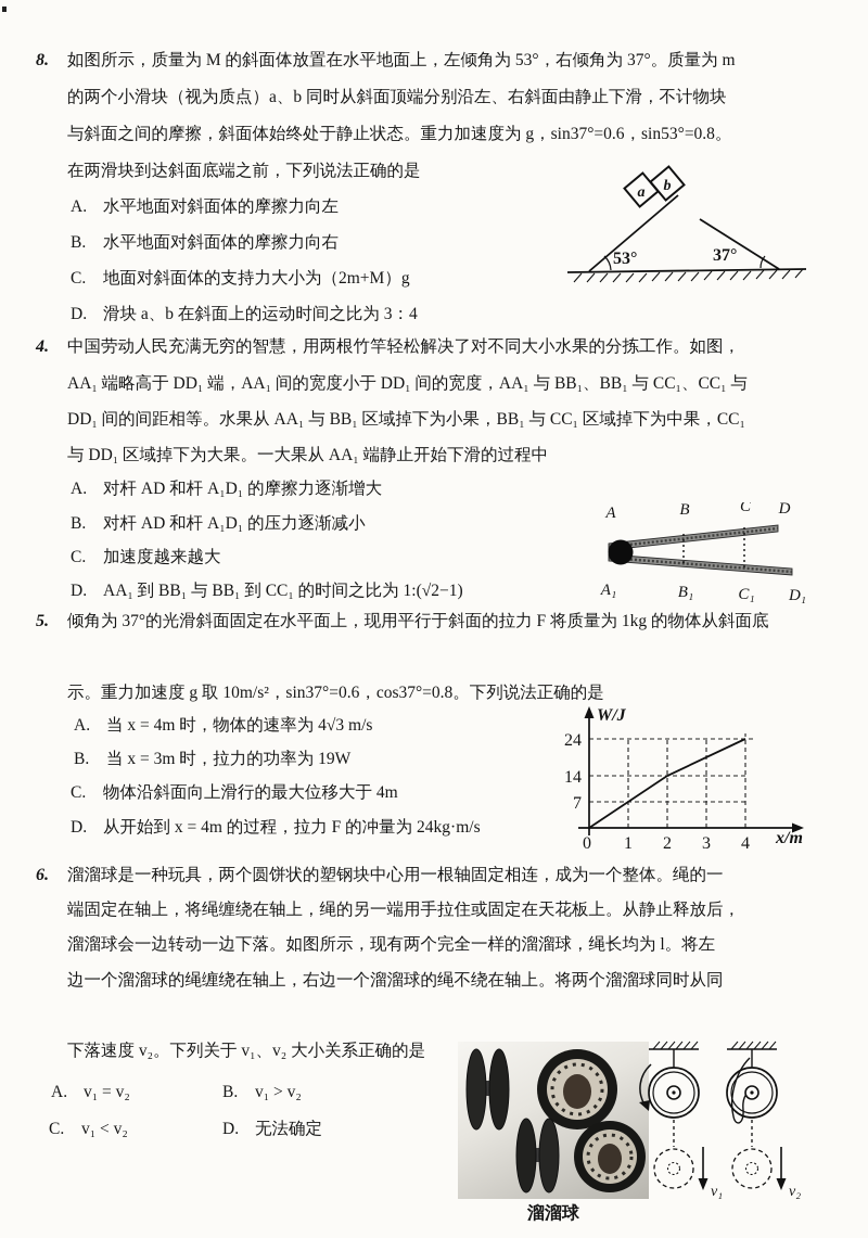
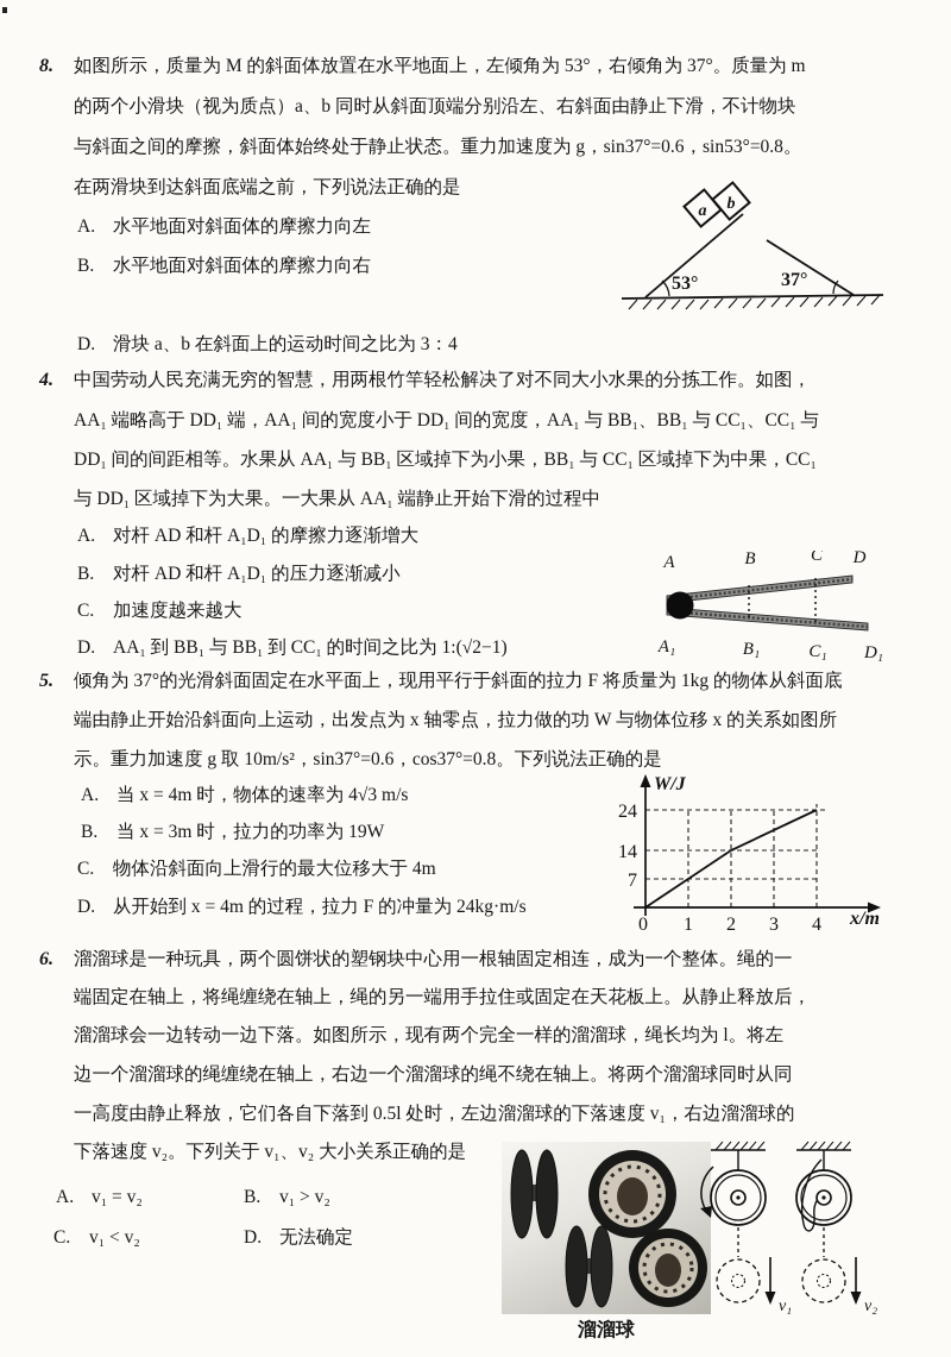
  8.
  如图所示，质量为 M 的斜面体放置在水平地面上，左倾角为 53°，右倾角为 37°。质量为 m
  的两个小滑块（视为质点）a、b 同时从斜面顶端分别沿左、右斜面由静止下滑，不计物块
  与斜面之间的摩擦，斜面体始终处于静止状态。重力加速度为 g，sin37°=0.6，sin53°=0.8。
  在两滑块到达斜面底端之前，下列说法正确的是
  A. 水平地面对斜面体的摩擦力向左
  B. 水平地面对斜面体的摩擦力向右
- C. 地面对斜面体的支持力大小为（2m+M）g
  D. 滑块 a、b 在斜面上的运动时间之比为 3：4
  a
  b
  53°
  37°
  4.
  中国劳动人民充满无穷的智慧，用两根竹竿轻松解决了对不同大小水果的分拣工作。如图，
  AA₁ 端略高于 DD₁ 端，AA₁ 间的宽度小于 DD₁ 间的宽度，AA₁ 与 BB₁、BB₁ 与 CC₁、CC₁ 与
  DD₁ 间的间距相等。水果从 AA₁ 与 BB₁ 区域掉下为小果，BB₁ 与 CC₁ 区域掉下为中果，CC₁
  与 DD₁ 区域掉下为大果。一大果从 AA₁ 端静止开始下滑的过程中
  A. 对杆 AD 和杆 A₁D₁ 的摩擦力逐渐增大
  B. 对杆 AD 和杆 A₁D₁ 的压力逐渐减小
  C. 加速度越来越大
  D. AA₁ 到 BB₁ 与 BB₁ 到 CC₁ 的时间之比为 1:(√2−1)
  A
  B
  C
  D
  A₁
  B₁
  C₁
  D₁
  5.
  倾角为 37°的光滑斜面固定在水平面上，现用平行于斜面的拉力 F 将质量为 1kg 的物体从斜面底
+ 端由静止开始沿斜面向上运动，出发点为 x 轴零点，拉力做的功 W 与物体位移 x 的关系如图所
  示。重力加速度 g 取 10m/s²，sin37°=0.6，cos37°=0.8。下列说法正确的是
  A. 当 x = 4m 时，物体的速率为 4√3 m/s
  B. 当 x = 3m 时，拉力的功率为 19W
  C. 物体沿斜面向上滑行的最大位移大于 4m
  D. 从开始到 x = 4m 的过程，拉力 F 的冲量为 24kg·m/s
  W/J
  x/m
  24
  14
  7
  0
  1
  2
  3
  4
  6.
  溜溜球是一种玩具，两个圆饼状的塑钢块中心用一根轴固定相连，成为一个整体。绳的一
  端固定在轴上，将绳缠绕在轴上，绳的另一端用手拉住或固定在天花板上。从静止释放后，
  溜溜球会一边转动一边下落。如图所示，现有两个完全一样的溜溜球，绳长均为 l。将左
  边一个溜溜球的绳缠绕在轴上，右边一个溜溜球的绳不绕在轴上。将两个溜溜球同时从同
+ 一高度由静止释放，它们各自下落到 0.5l 处时，左边溜溜球的下落速度 v₁，右边溜溜球的
  下落速度 v₂。下列关于 v₁、v₂ 大小关系正确的是
  A. v₁ = v₂
  B. v₁ > v₂
  C. v₁ < v₂
  D. 无法确定
  溜溜球
  v₁
  v₂
